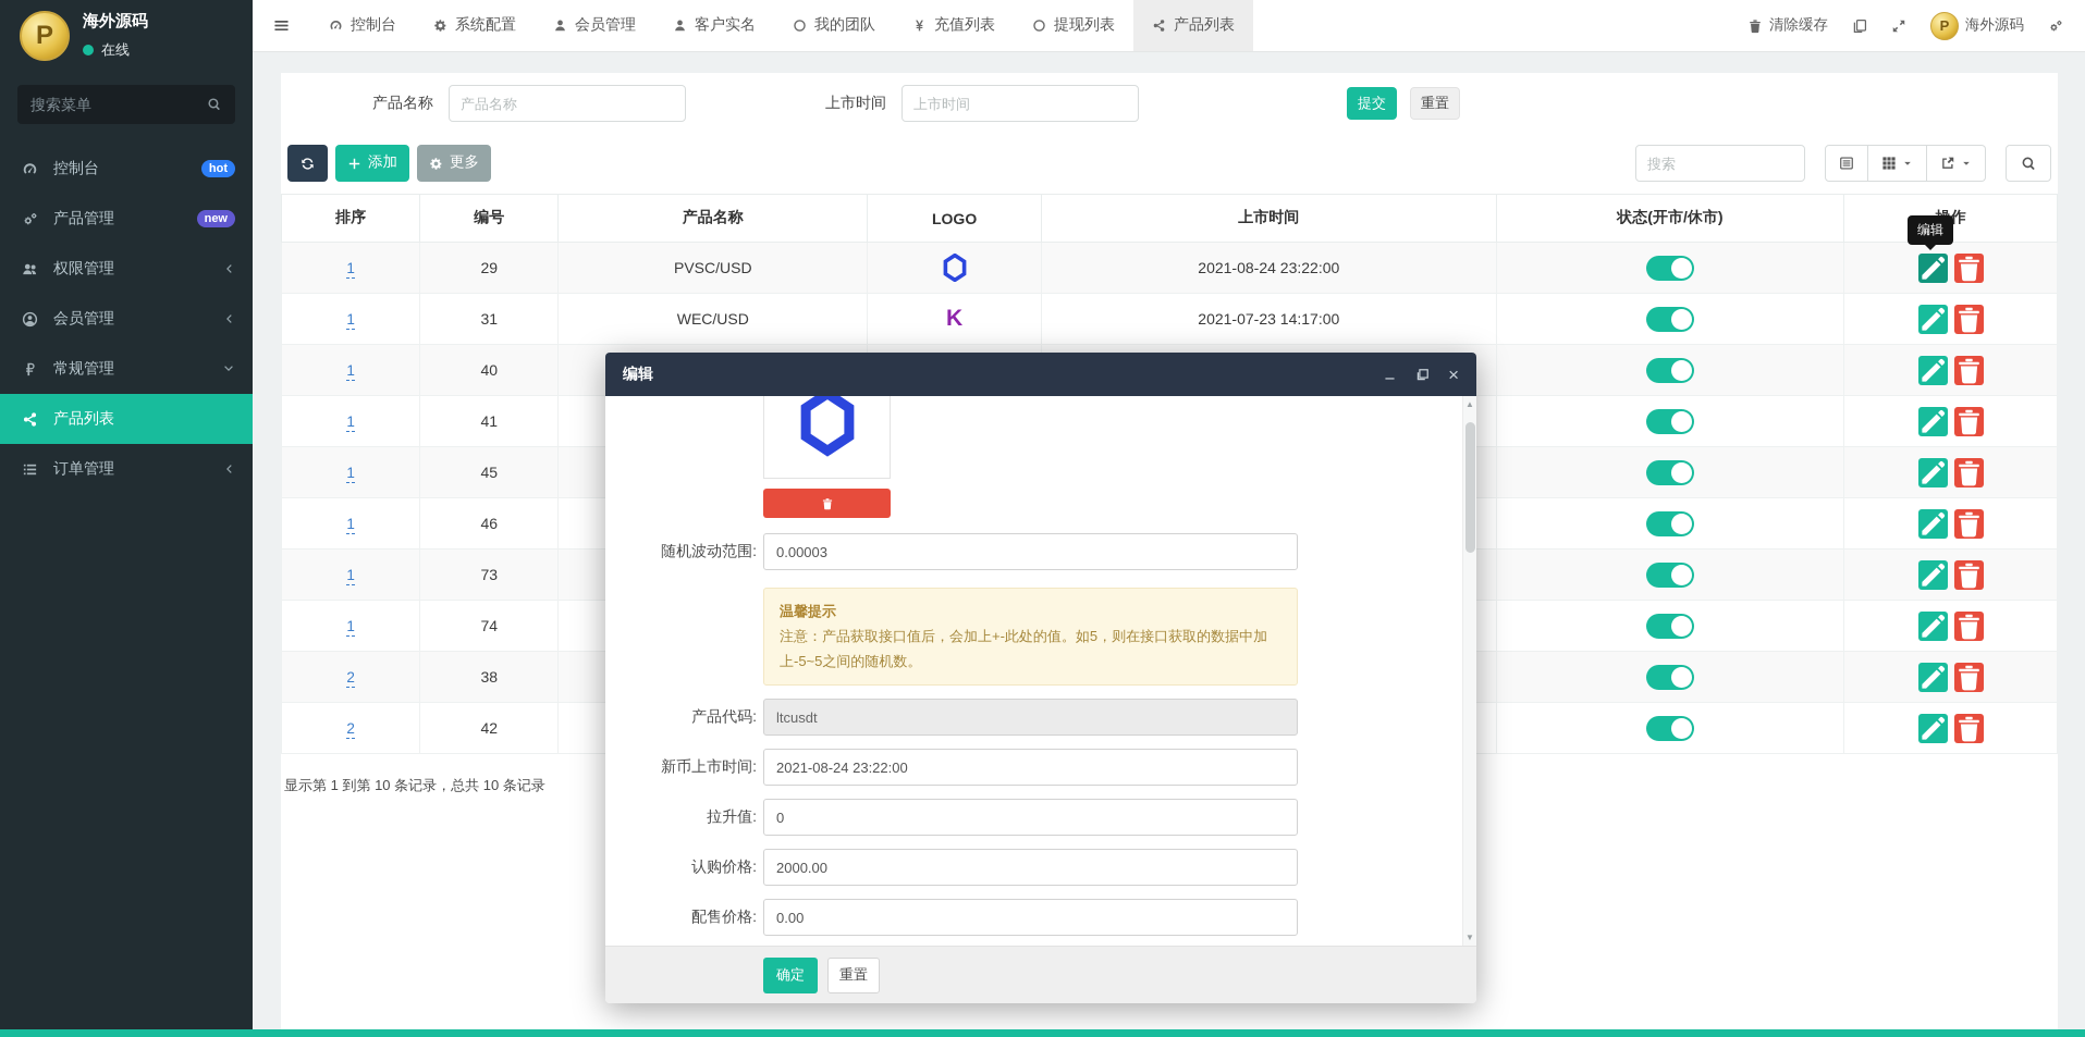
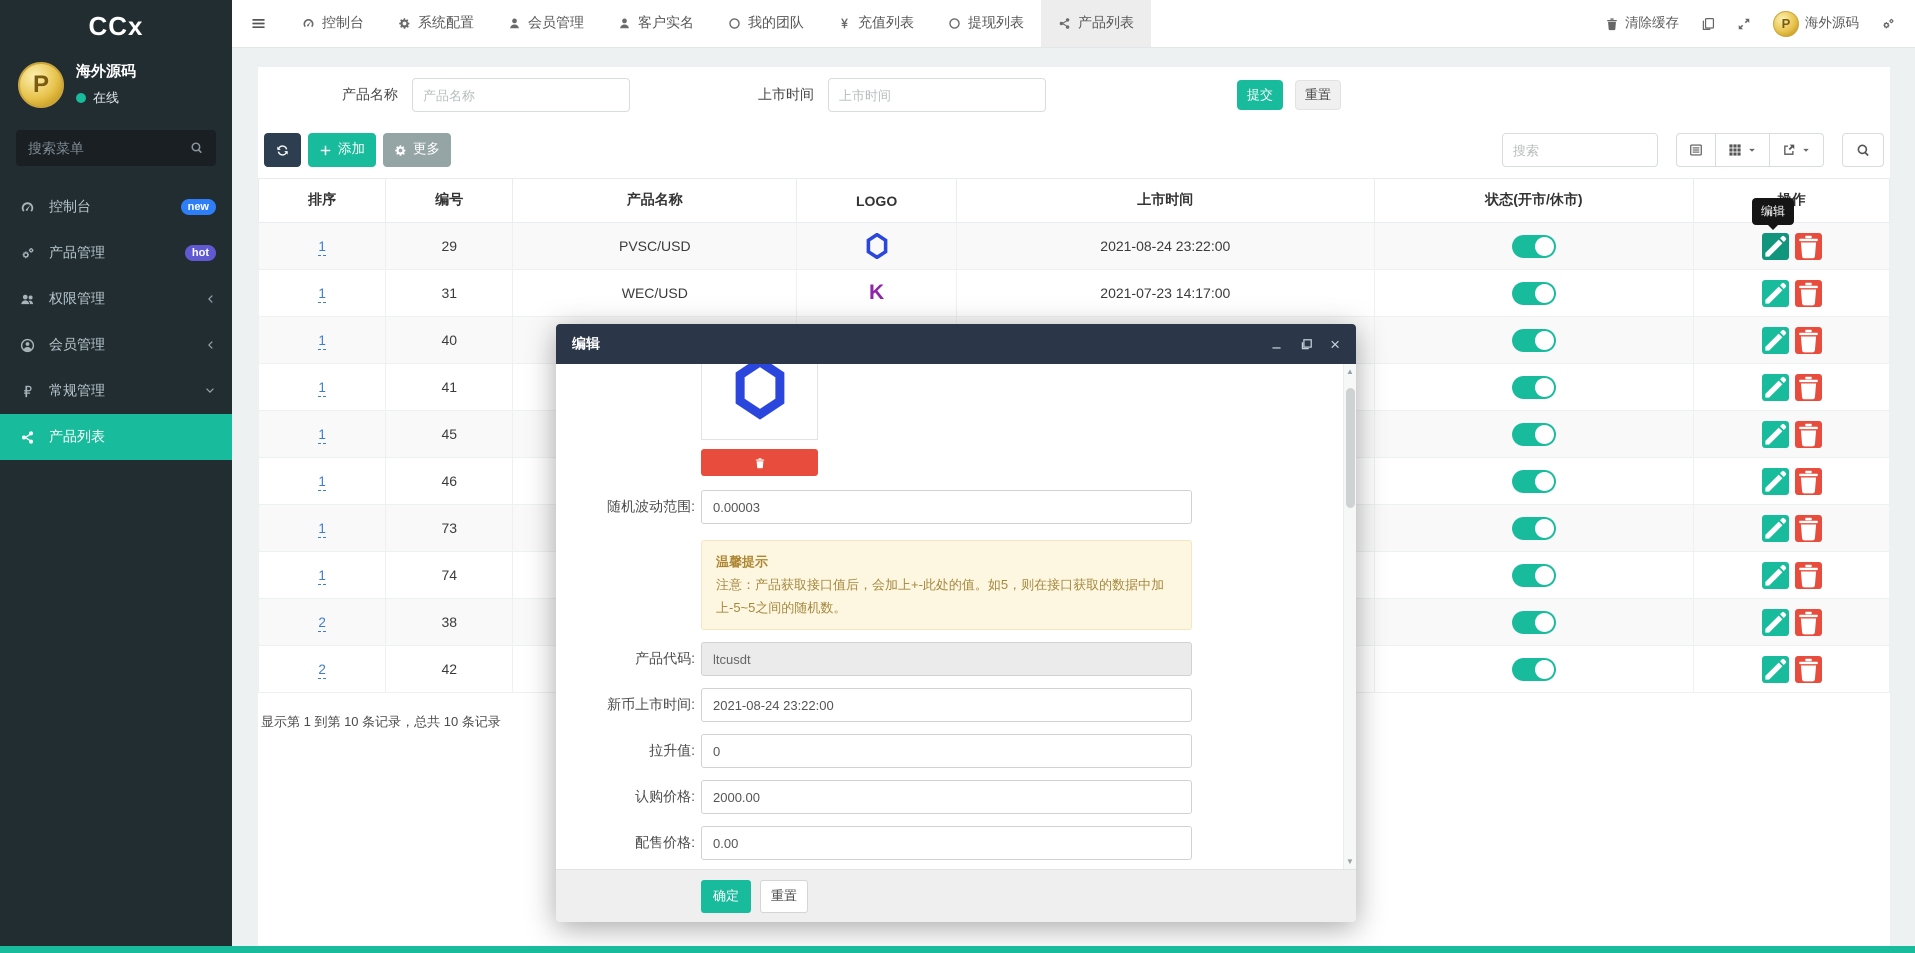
+ CCx
  P
  海外源码
  在线
  搜索菜单
  控制台
- hot
+ new
  产品管理
- new
+ hot
  权限管理
  会员管理
  常规管理
  产品列表
- 订单管理
  控制台
  系统配置
  会员管理
  客户实名
  我的团队
  充值列表
  提现列表
  产品列表
  清除缓存
  P
  海外源码
  产品名称
  产品名称
  上市时间
  上市时间
  提交
  重置
  添加
  更多
  搜索
  排序	编号	产品名称	LOGO	上市时间	状态(开市/休市)	作
  1	29	PVSC/USD		2021-08-24 23:22:00
  1	31	WEC/USD	K	2021-07-23 14:17:00
  1	40
  1	41
  1	45
  1	46
  1	73
  1	74
  2	38
  2	42
  显示第 1 到第 10 条记录，总共 10 条记录
  编辑
  编辑
  ×
  随机波动范围:
  0.00003
  温馨提示
  注意：产品获取接口值后，会加上+-此处的值。如5，则在接口获取的数据中加上-5~5之间的随机数。
  产品代码:
  ltcusdt
  新币上市时间:
  2021-08-24 23:22:00
  拉升值:
  0
  认购价格:
  2000.00
  配售价格:
  0.00
  ▲
  ▼
  确定
  重置
